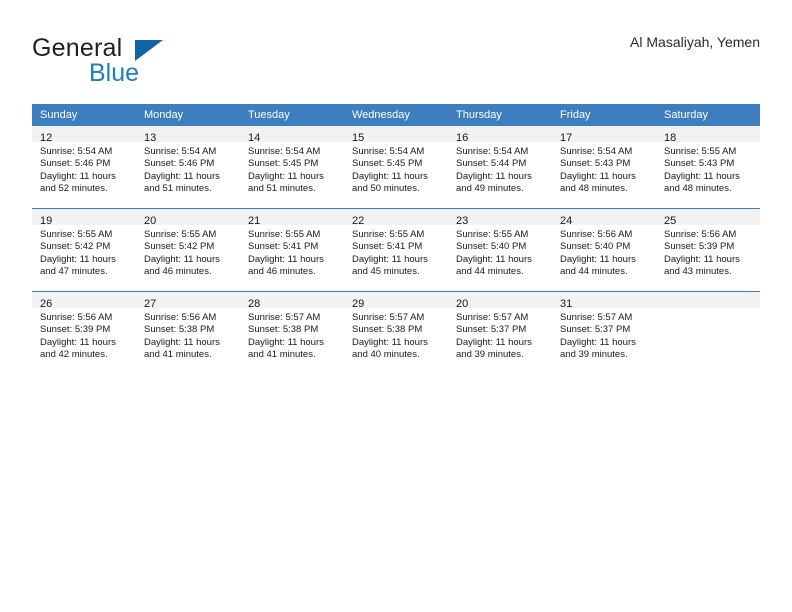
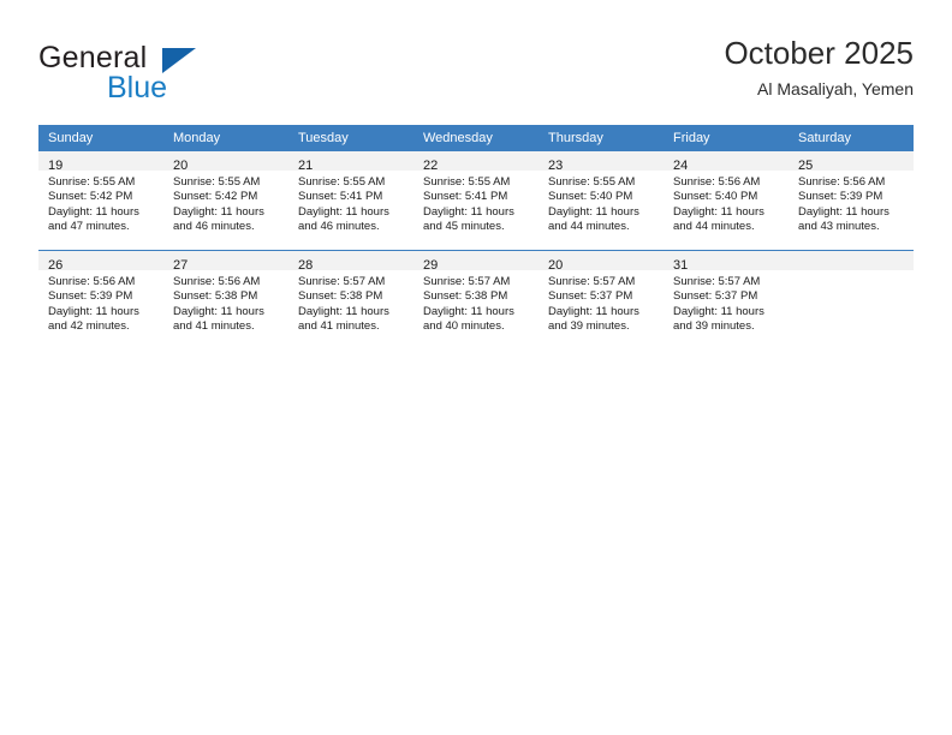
  General
  Blue
+ October 2025
  Al Masaliyah, Yemen
  Sunday	Monday	Tuesday	Wednesday	Thursday	Friday	Saturday
- 12Sunrise: 5:54 AMSunset: 5:46 PMDaylight: 11 hoursand 52 minutes.	13Sunrise: 5:54 AMSunset: 5:46 PMDaylight: 11 hoursand 51 minutes.	14Sunrise: 5:54 AMSunset: 5:45 PMDaylight: 11 hoursand 51 minutes.	15Sunrise: 5:54 AMSunset: 5:45 PMDaylight: 11 hoursand 50 minutes.	16Sunrise: 5:54 AMSunset: 5:44 PMDaylight: 11 hoursand 49 minutes.	17Sunrise: 5:54 AMSunset: 5:43 PMDaylight: 11 hoursand 48 minutes.	18Sunrise: 5:55 AMSunset: 5:43 PMDaylight: 11 hoursand 48 minutes.
  19Sunrise: 5:55 AMSunset: 5:42 PMDaylight: 11 hoursand 47 minutes.	20Sunrise: 5:55 AMSunset: 5:42 PMDaylight: 11 hoursand 46 minutes.	21Sunrise: 5:55 AMSunset: 5:41 PMDaylight: 11 hoursand 46 minutes.	22Sunrise: 5:55 AMSunset: 5:41 PMDaylight: 11 hoursand 45 minutes.	23Sunrise: 5:55 AMSunset: 5:40 PMDaylight: 11 hoursand 44 minutes.	24Sunrise: 5:56 AMSunset: 5:40 PMDaylight: 11 hoursand 44 minutes.	25Sunrise: 5:56 AMSunset: 5:39 PMDaylight: 11 hoursand 43 minutes.
  26Sunrise: 5:56 AMSunset: 5:39 PMDaylight: 11 hoursand 42 minutes.	27Sunrise: 5:56 AMSunset: 5:38 PMDaylight: 11 hoursand 41 minutes.	28Sunrise: 5:57 AMSunset: 5:38 PMDaylight: 11 hoursand 41 minutes.	29Sunrise: 5:57 AMSunset: 5:38 PMDaylight: 11 hoursand 40 minutes.	20Sunrise: 5:57 AMSunset: 5:37 PMDaylight: 11 hoursand 39 minutes.	31Sunrise: 5:57 AMSunset: 5:37 PMDaylight: 11 hoursand 39 minutes.
